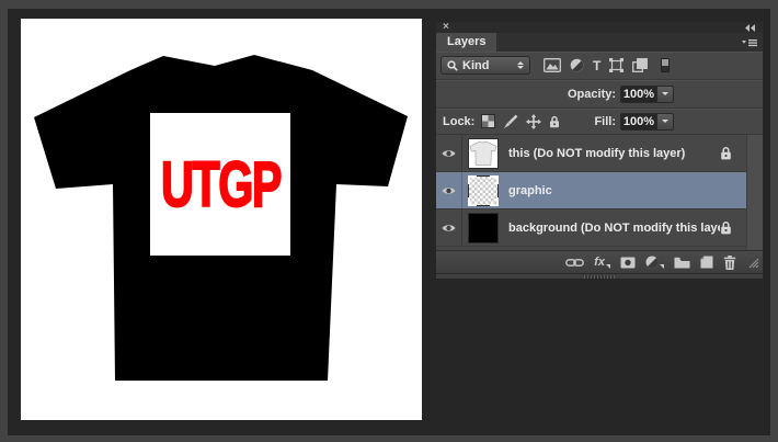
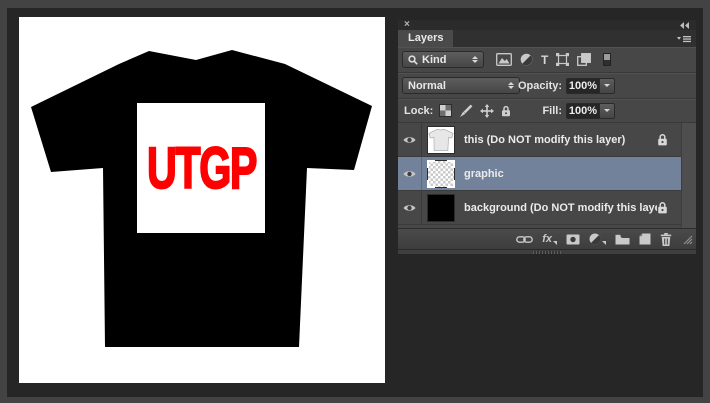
  UTGP
  ×
  Layers
  Kind
  T
+ Normal
  Opacity:
  100%
  Lock:
  Fill:
  100%
  this (Do NOT modify this layer)
  graphic
  background (Do NOT modify this lay
  fx
